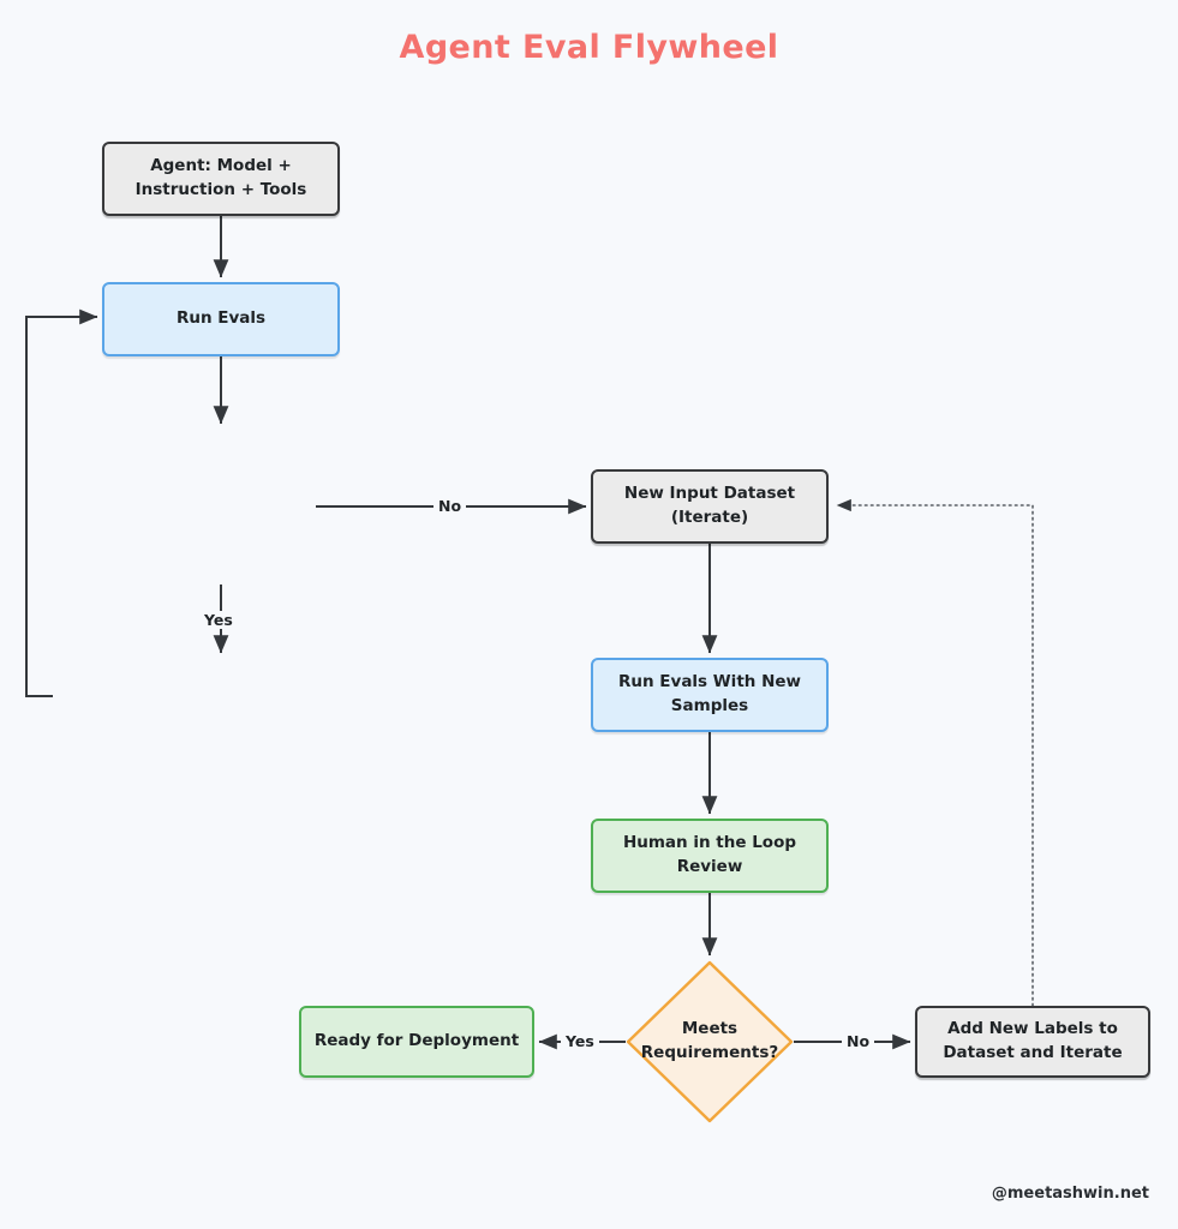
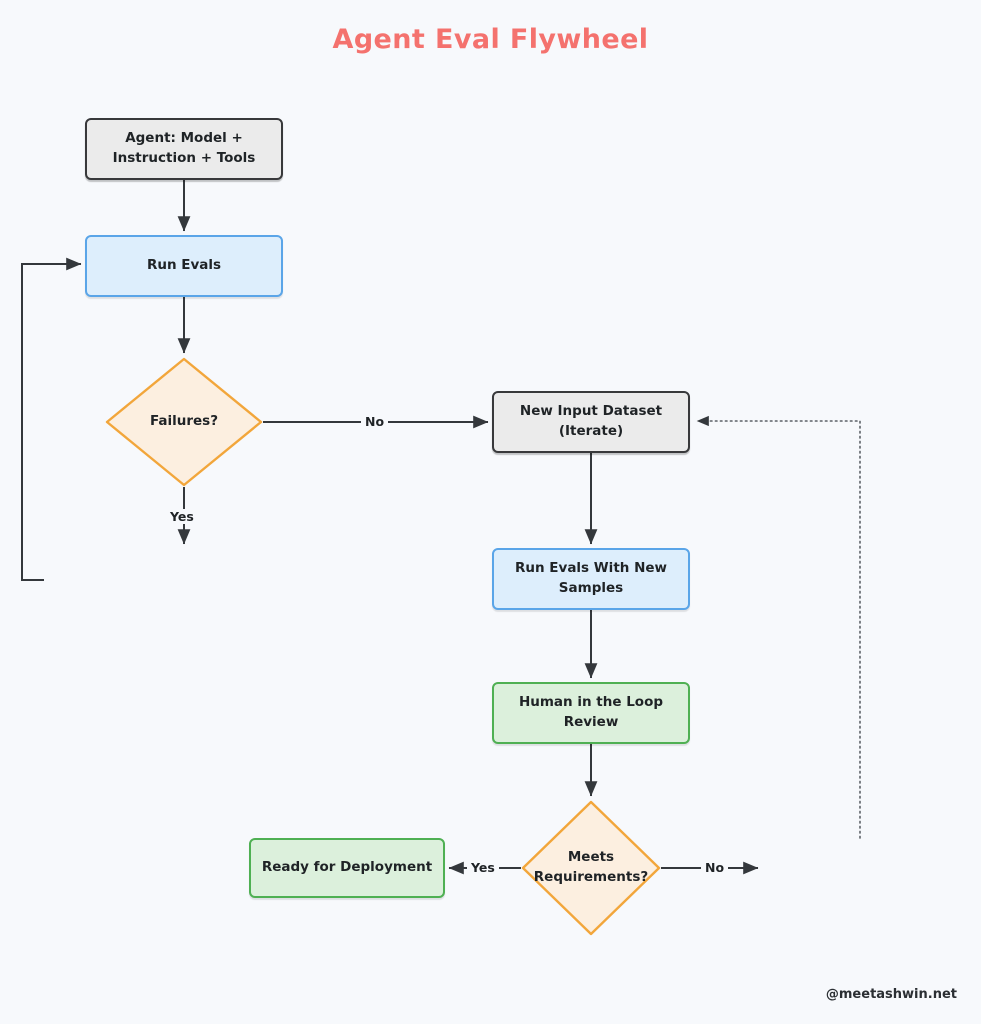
  Agent Eval Flywheel
  Agent: Model +
  Instruction + Tools
  Run Evals
+ Failures?
  New Input Dataset
  (Iterate)
  Run Evals With New
  Samples
  Human in the Loop
  Review
  Meets
  Requirements?
  Ready for Deployment
- Add New Labels to
- Dataset and Iterate
  No
  Yes
  Yes
  No
  @meetashwin.net
